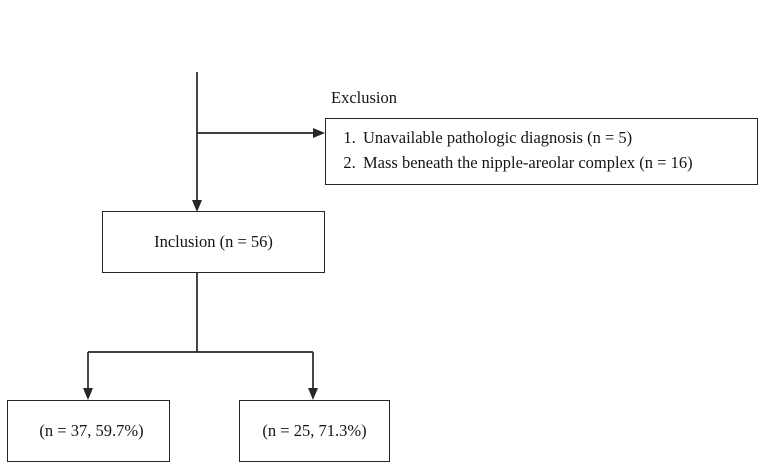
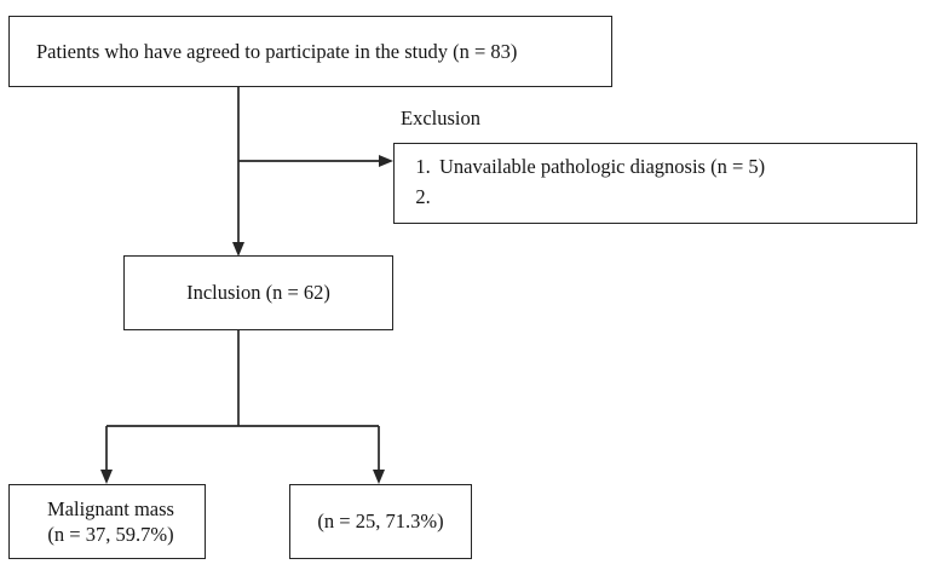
+ Patients who have agreed to participate in the study (n = 83)
  Exclusion
  1.
  Unavailable pathologic diagnosis (n = 5)
  2.
- Mass beneath the nipple-areolar complex (n = 16)
- Inclusion (n = 56)
+ Inclusion (n = 62)
+ Malignant mass
  (n = 37, 59.7%)
  (n = 25, 71.3%)
